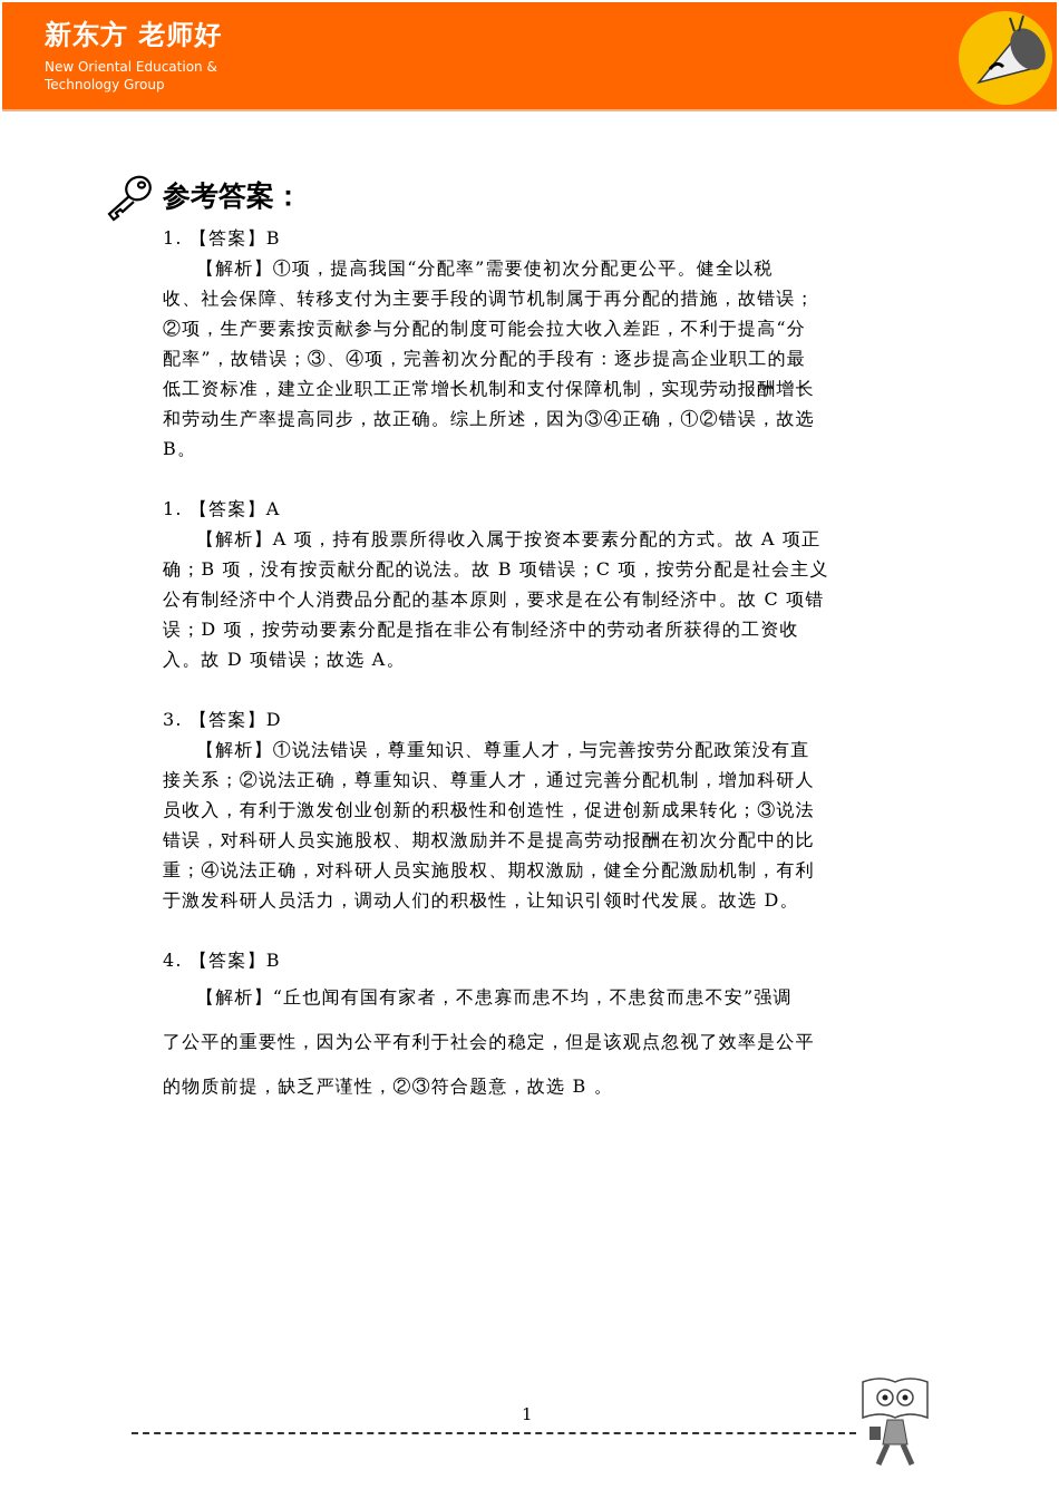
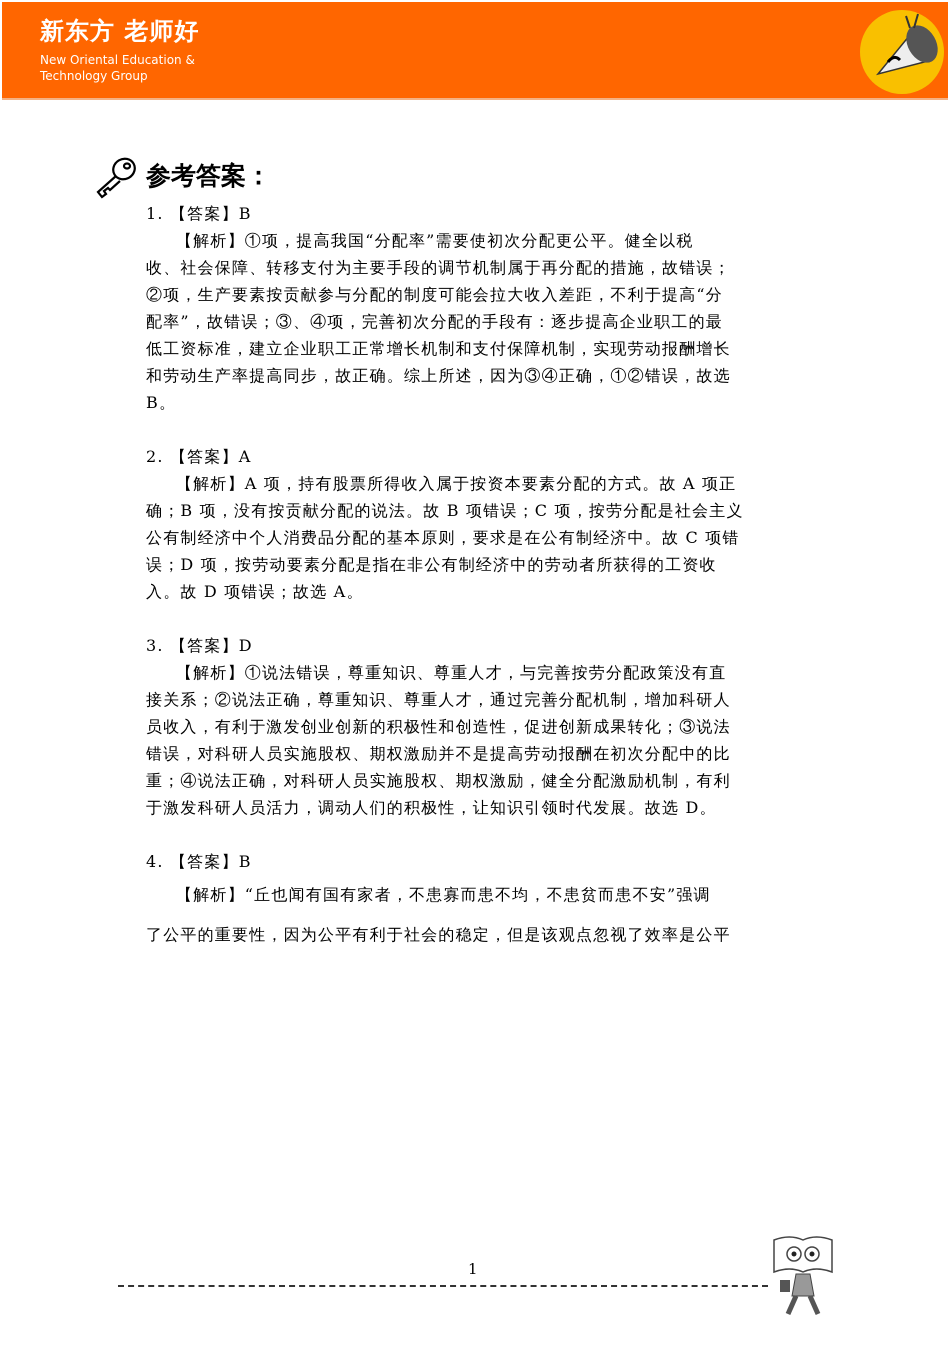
  新东方 老师好
  New Oriental Education &
  Technology Group
  参考答案：
  1. 【答案】B
  【解析】①项，提高我国“分配率”需要使初次分配更公平。健全以税
  收、社会保障、转移支付为主要手段的调节机制属于再分配的措施，故错误；
  ②项，生产要素按贡献参与分配的制度可能会拉大收入差距，不利于提高“分
  配率”，故错误；③、④项，完善初次分配的手段有：逐步提高企业职工的最
  低工资标准，建立企业职工正常增长机制和支付保障机制，实现劳动报酬增长
  和劳动生产率提高同步，故正确。综上所述，因为③④正确，①②错误，故选
  B。
- 1. 【答案】A
+ 2. 【答案】A
  【解析】A 项，持有股票所得收入属于按资本要素分配的方式。故 A 项正
  确；B 项，没有按贡献分配的说法。故 B 项错误；C 项，按劳分配是社会主义
  公有制经济中个人消费品分配的基本原则，要求是在公有制经济中。故 C 项错
  误；D 项，按劳动要素分配是指在非公有制经济中的劳动者所获得的工资收
  入。故 D 项错误；故选 A。
  3. 【答案】D
  【解析】①说法错误，尊重知识、尊重人才，与完善按劳分配政策没有直
  接关系；②说法正确，尊重知识、尊重人才，通过完善分配机制，增加科研人
  员收入，有利于激发创业创新的积极性和创造性，促进创新成果转化；③说法
  错误，对科研人员实施股权、期权激励并不是提高劳动报酬在初次分配中的比
  重；④说法正确，对科研人员实施股权、期权激励，健全分配激励机制，有利
  于激发科研人员活力，调动人们的积极性，让知识引领时代发展。故选 D。
  4. 【答案】B
  【解析】“丘也闻有国有家者，不患寡而患不均，不患贫而患不安”强调
  了公平的重要性，因为公平有利于社会的稳定，但是该观点忽视了效率是公平
- 的物质前提，缺乏严谨性，②③符合题意，故选 B 。
  1
